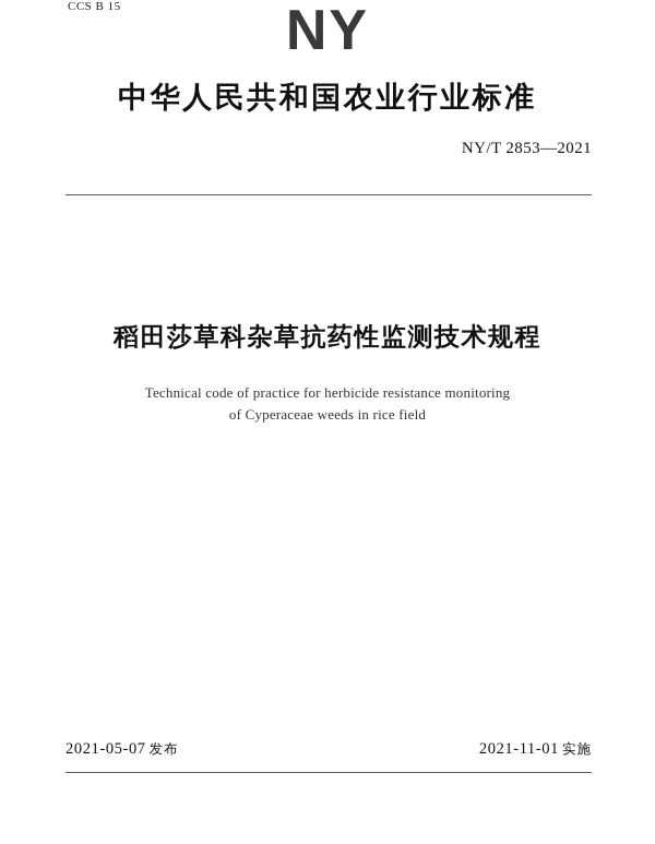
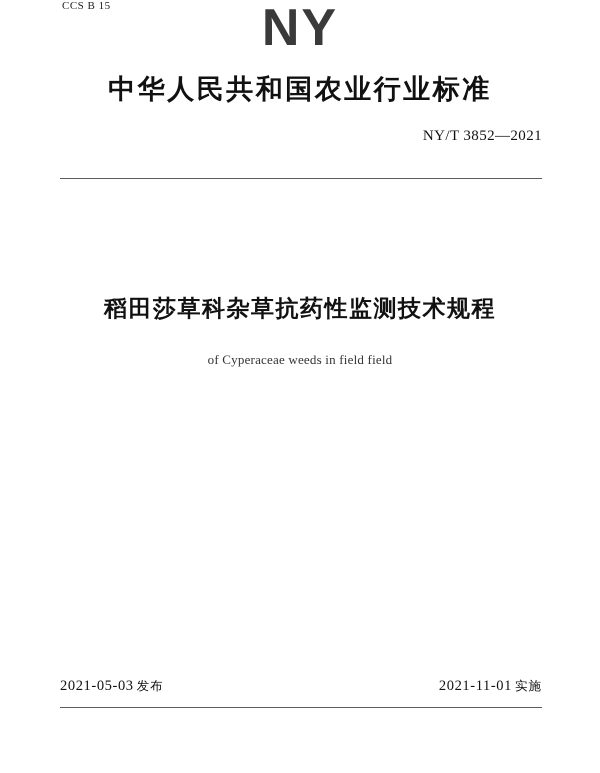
  CCS B 15
  NY
  中华人民共和国农业行业标准
- NY/T 2853—2021
+ NY/T 3852—2021
  稻田莎草科杂草抗药性监测技术规程
- Technical code of practice for herbicide resistance monitoring
- of Cyperaceae weeds in rice field
+ of Cyperaceae weeds in field field
- 2021-05-07 发布
+ 2021-05-03 发布
  2021-11-01 实施
